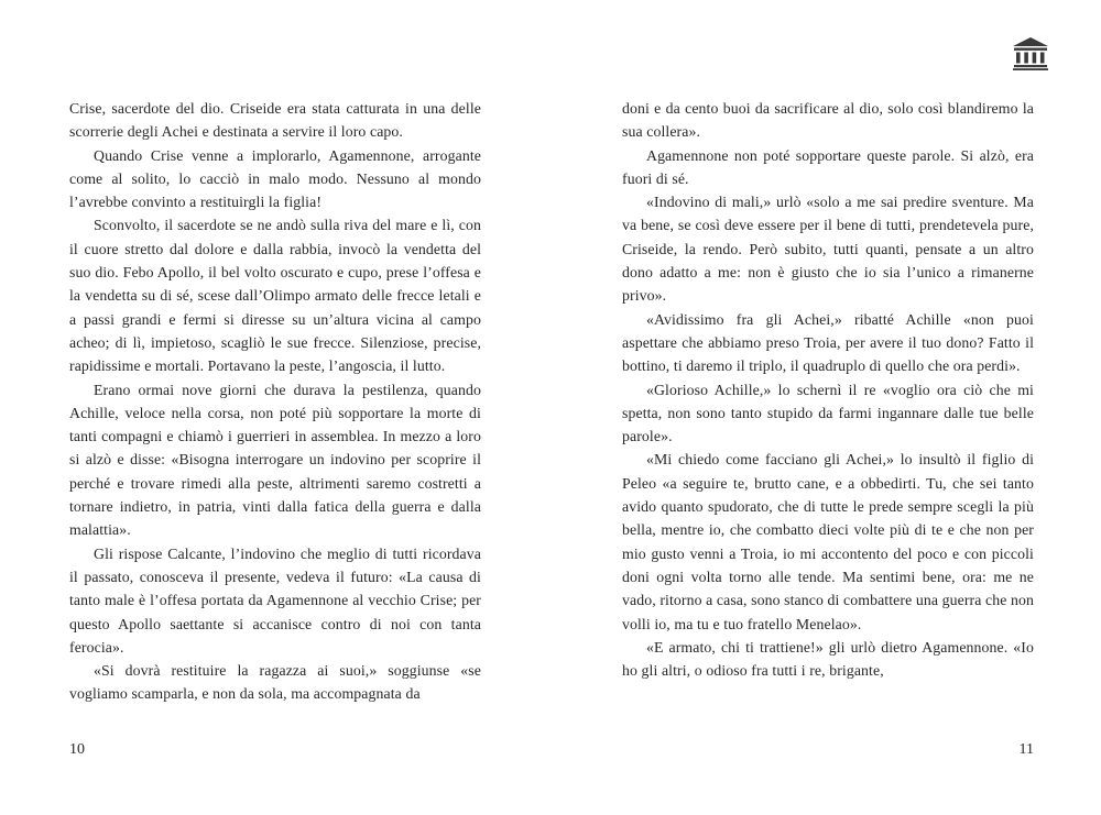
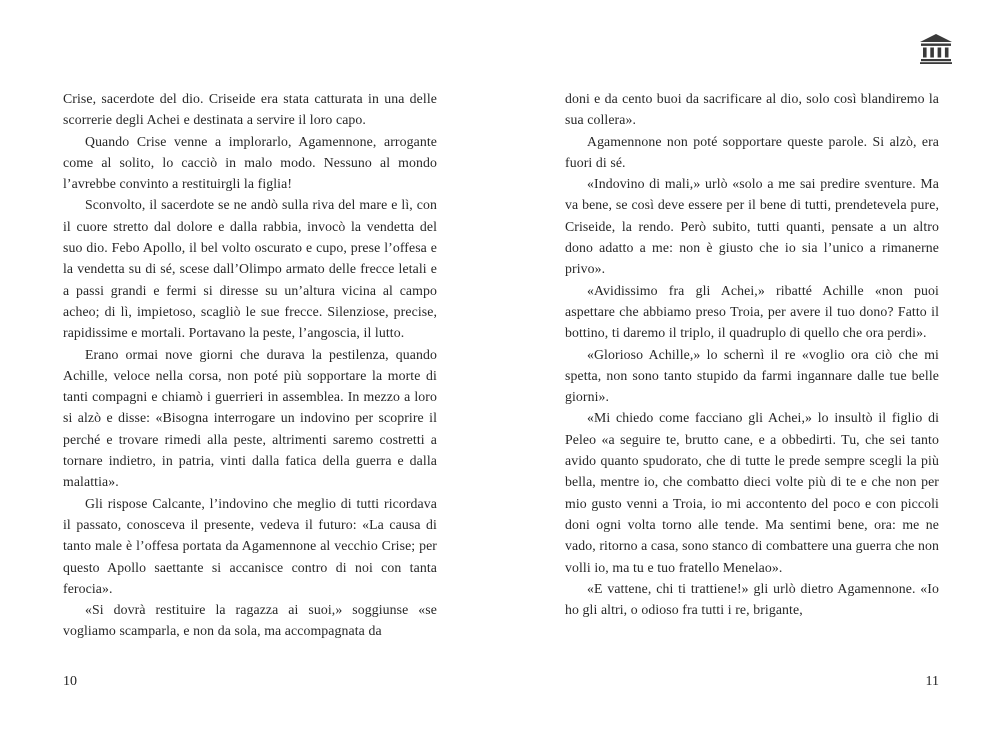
  Crise, sacerdote del dio. Criseide era stata catturata in una delle scorrerie degli Achei e destinata a servire il loro capo.
  Quando Crise venne a implorarlo, Agamennone, arrogante come al solito, lo cacciò in malo modo. Nessuno al mondo l’avrebbe convinto a restituirgli la figlia!
  Sconvolto, il sacerdote se ne andò sulla riva del mare e lì, con il cuore stretto dal dolore e dalla rabbia, invocò la vendetta del suo dio. Febo Apollo, il bel volto oscurato e cupo, prese l’offesa e la vendetta su di sé, scese dall’Olimpo armato delle frecce letali e a passi grandi e fermi si diresse su un’altura vicina al campo acheo; di lì, impietoso, scagliò le sue frecce. Silenziose, precise, rapidissime e mortali. Portavano la peste, l’angoscia, il lutto.
  Erano ormai nove giorni che durava la pestilenza, quando Achille, veloce nella corsa, non poté più sopportare la morte di tanti compagni e chiamò i guerrieri in assemblea. In mezzo a loro si alzò e disse: «Bisogna interrogare un indovino per scoprire il perché e trovare rimedi alla peste, altrimenti saremo costretti a tornare indietro, in patria, vinti dalla fatica della guerra e dalla malattia».
  Gli rispose Calcante, l’indovino che meglio di tutti ricordava il passato, conosceva il presente, vedeva il futuro: «La causa di tanto male è l’offesa portata da Agamennone al vecchio Crise; per questo Apollo saettante si accanisce contro di noi con tanta ferocia».
  «Si dovrà restituire la ragazza ai suoi,» soggiunse «se vogliamo scamparla, e non da sola, ma accompagnata da
  doni e da cento buoi da sacrificare al dio, solo così blandiremo la sua collera».
  Agamennone non poté sopportare queste parole. Si alzò, era fuori di sé.
  «Indovino di mali,» urlò «solo a me sai predire sventure. Ma va bene, se così deve essere per il bene di tutti, prendetevela pure, Criseide, la rendo. Però subito, tutti quanti, pensate a un altro dono adatto a me: non è giusto che io sia l’unico a rimanerne privo».
  «Avidissimo fra gli Achei,» ribatté Achille «non puoi aspettare che abbiamo preso Troia, per avere il tuo dono? Fatto il bottino, ti daremo il triplo, il quadruplo di quello che ora perdi».
- «Glorioso Achille,» lo schernì il re «voglio ora ciò che mi spetta, non sono tanto stupido da farmi ingannare dalle tue belle parole».
+ «Glorioso Achille,» lo schernì il re «voglio ora ciò che mi spetta, non sono tanto stupido da farmi ingannare dalle tue belle giorni».
  «Mi chiedo come facciano gli Achei,» lo insultò il figlio di Peleo «a seguire te, brutto cane, e a obbedirti. Tu, che sei tanto avido quanto spudorato, che di tutte le prede sempre scegli la più bella, mentre io, che combatto dieci volte più di te e che non per mio gusto venni a Troia, io mi accontento del poco e con piccoli doni ogni volta torno alle tende. Ma sentimi bene, ora: me ne vado, ritorno a casa, sono stanco di combattere una guerra che non volli io, ma tu e tuo fratello Menelao».
- «E armato, chi ti trattiene!» gli urlò dietro Agamennone. «Io ho gli altri, o odioso fra tutti i re, brigante,
+ «E vattene, chi ti trattiene!» gli urlò dietro Agamennone. «Io ho gli altri, o odioso fra tutti i re, brigante,
  10
  11
